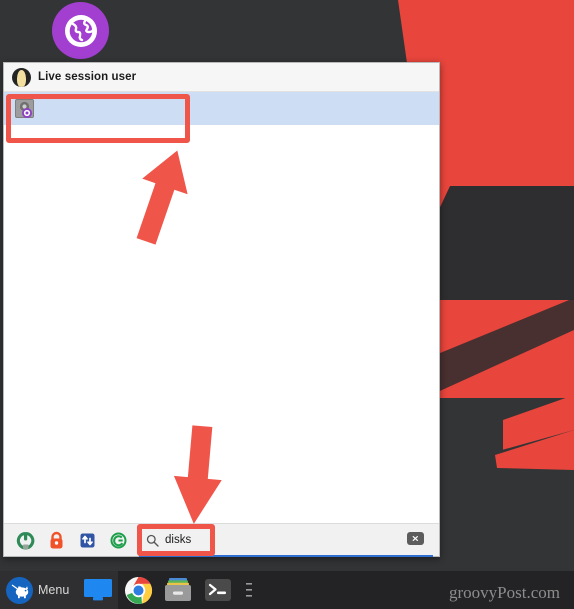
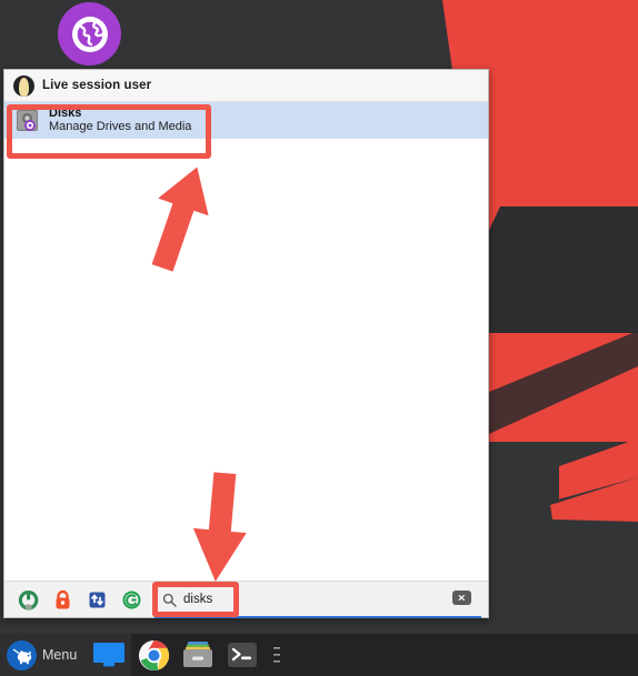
  Live session user
+ Disks
+ Manage Drives and Media
  disks
  Menu
- groovyPost.com
